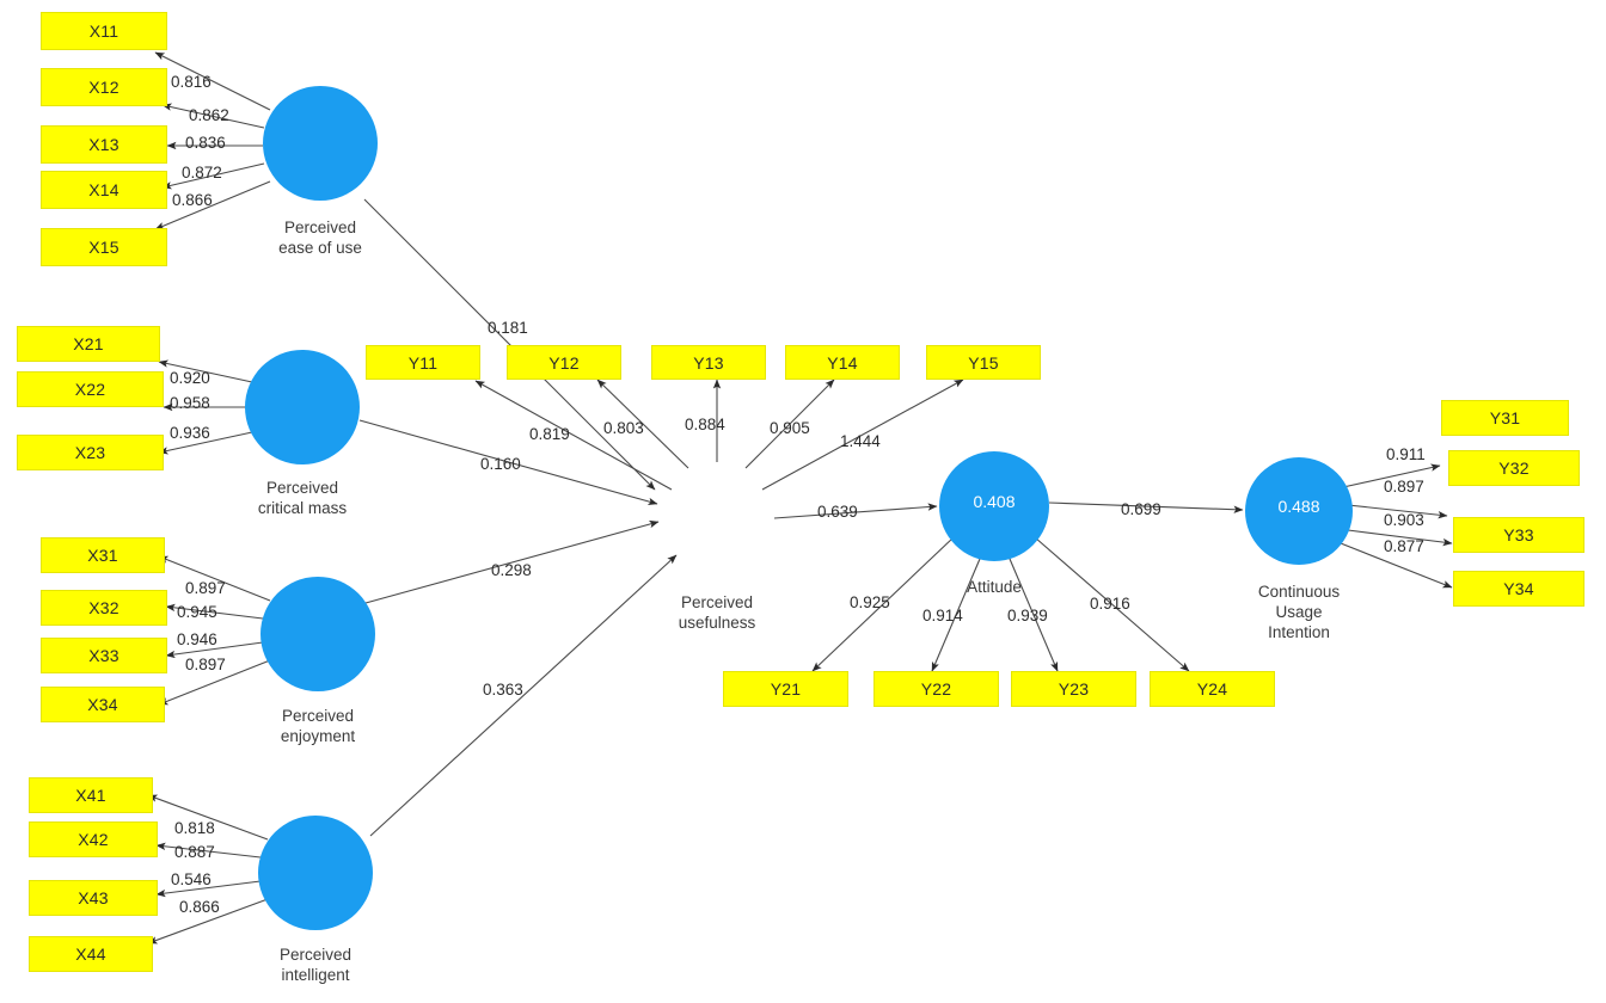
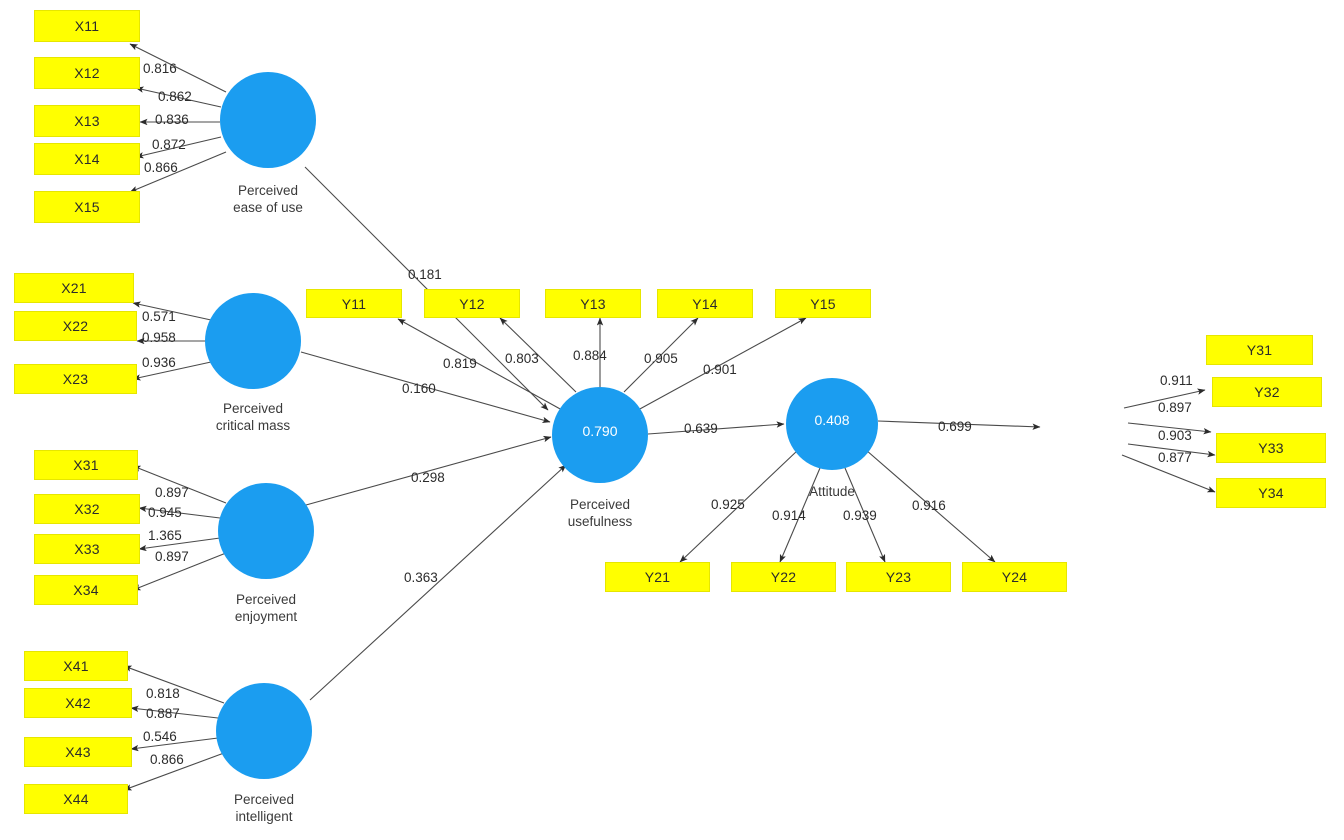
  X11
  X12
  X13
  X14
  X15
  X21
  X22
  X23
  X31
  X32
  X33
  X34
  X41
  X42
  X43
  X44
  Y11
  Y12
  Y13
  Y14
  Y15
  Y21
  Y22
  Y23
  Y24
  Y31
  Y32
  Y33
  Y34
  Perceived
  ease of use
  Perceived
  critical mass
  Perceived
  enjoyment
  Perceived
  intelligent
+ 0.790
  Perceived
  usefulness
  0.408
  Attitude
- 0.488
- Continuous
- Usage
- Intention
  0.816
  0.862
  0.836
  0.872
  0.866
- 0.920
+ 0.571
  0.958
  0.936
  0.897
  0.945
- 0.946
+ 1.365
  0.897
  0.818
  0.887
  0.546
  0.866
  0.819
  0.803
  0.884
  0.905
- 1.444
+ 0.901
  0.925
  0.914
  0.939
  0.916
  0.911
  0.897
  0.903
  0.877
  0.181
  0.160
  0.298
  0.363
  0.639
  0.699
